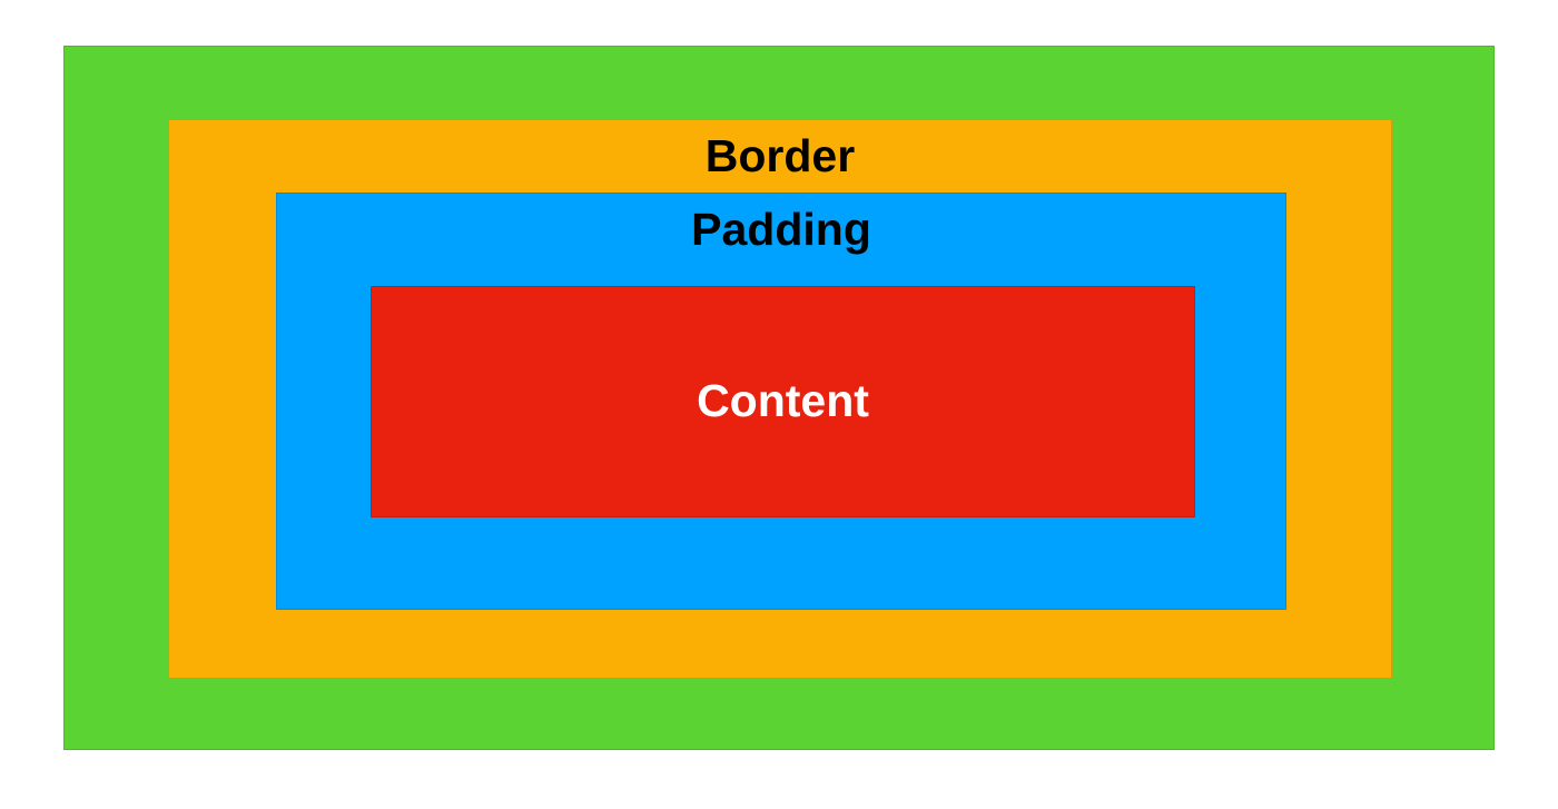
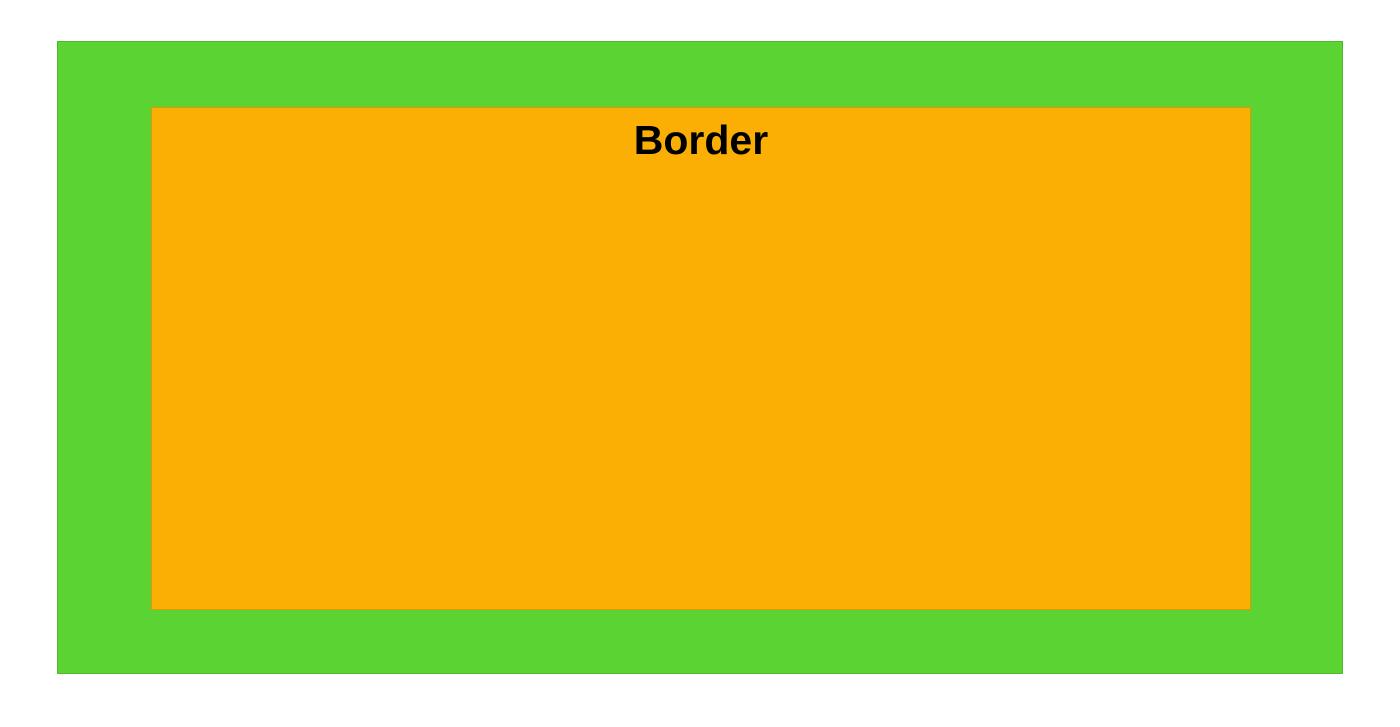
  Border
- Padding
- Content
